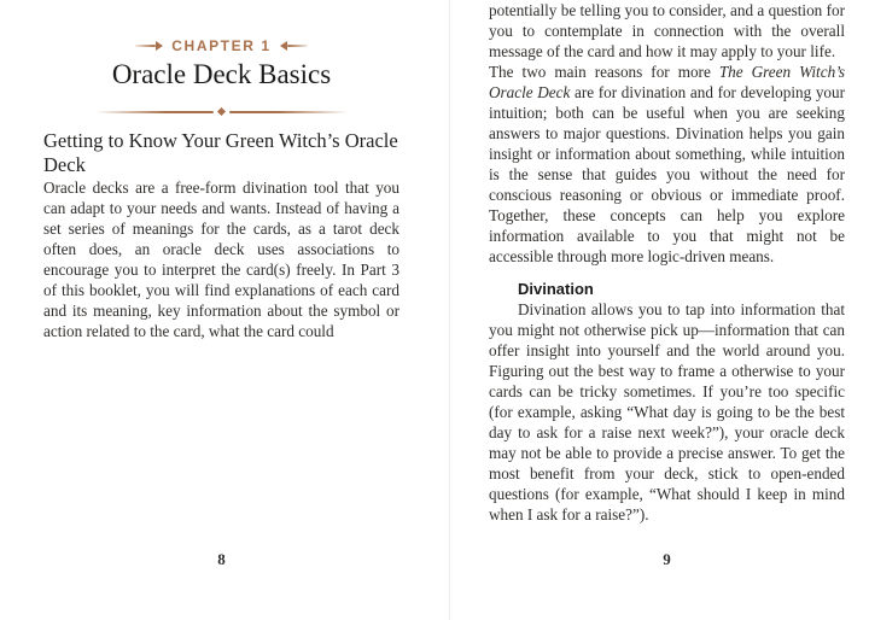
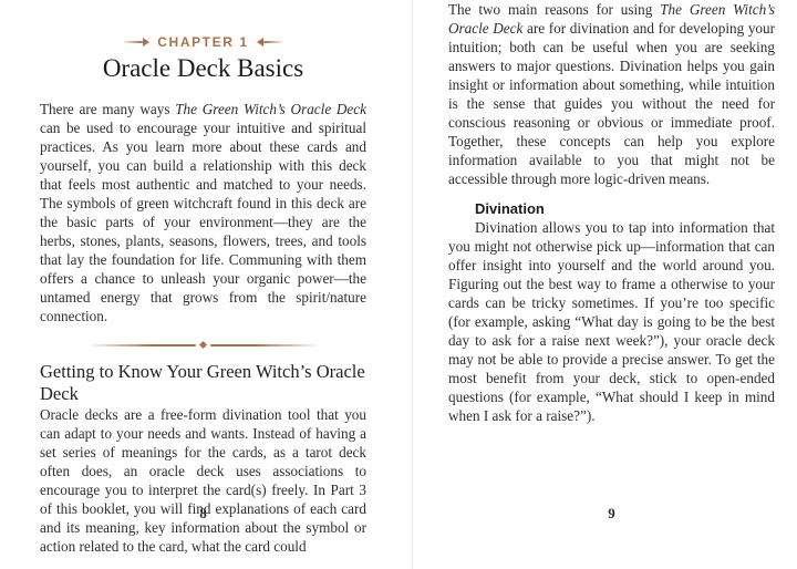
  CHAPTER 1
  Oracle Deck Basics
+ There are many ways The Green Witch’s Oracle Deck can be used to encourage your intuitive and spiritual practices. As you learn more about these cards and yourself, you can build a relationship with this deck that feels most authentic and matched to your needs. The symbols of green witchcraft found in this deck are the basic parts of your environment—they are the herbs, stones, plants, seasons, flowers, trees, and tools that lay the foundation for life. Communing with them offers a chance to unleash your organic power—the untamed energy that grows from the spirit/nature connection.
  Getting to Know Your Green Witch’s Oracle Deck
  Oracle decks are a free-form divination tool that you can adapt to your needs and wants. Instead of having a set series of meanings for the cards, as a tarot deck often does, an oracle deck uses associations to encourage you to interpret the card(s) freely. In Part 3 of this booklet, you will find explanations of each card and its meaning, key information about the symbol or action related to the card, what the card could
  8
- potentially be telling you to consider, and a question for you to contemplate in connection with the overall message of the card and how it may apply to your life.
- The two main reasons for more The Green Witch’s Oracle Deck are for divination and for developing your intuition; both can be useful when you are seeking answers to major questions. Divination helps you gain insight or information about something, while intuition is the sense that guides you without the need for conscious reasoning or obvious or immediate proof. Together, these concepts can help you explore information available to you that might not be accessible through more logic-driven means.
+ The two main reasons for using The Green Witch’s Oracle Deck are for divination and for developing your intuition; both can be useful when you are seeking answers to major questions. Divination helps you gain insight or information about something, while intuition is the sense that guides you without the need for conscious reasoning or obvious or immediate proof. Together, these concepts can help you explore information available to you that might not be accessible through more logic-driven means.
  Divination
  Divination allows you to tap into information that you might not otherwise pick up—information that can offer insight into yourself and the world around you. Figuring out the best way to frame a otherwise to your cards can be tricky sometimes. If you’re too specific (for example, asking “What day is going to be the best day to ask for a raise next week?”), your oracle deck may not be able to provide a precise answer. To get the most benefit from your deck, stick to open-ended questions (for example, “What should I keep in mind when I ask for a raise?”).
  9
